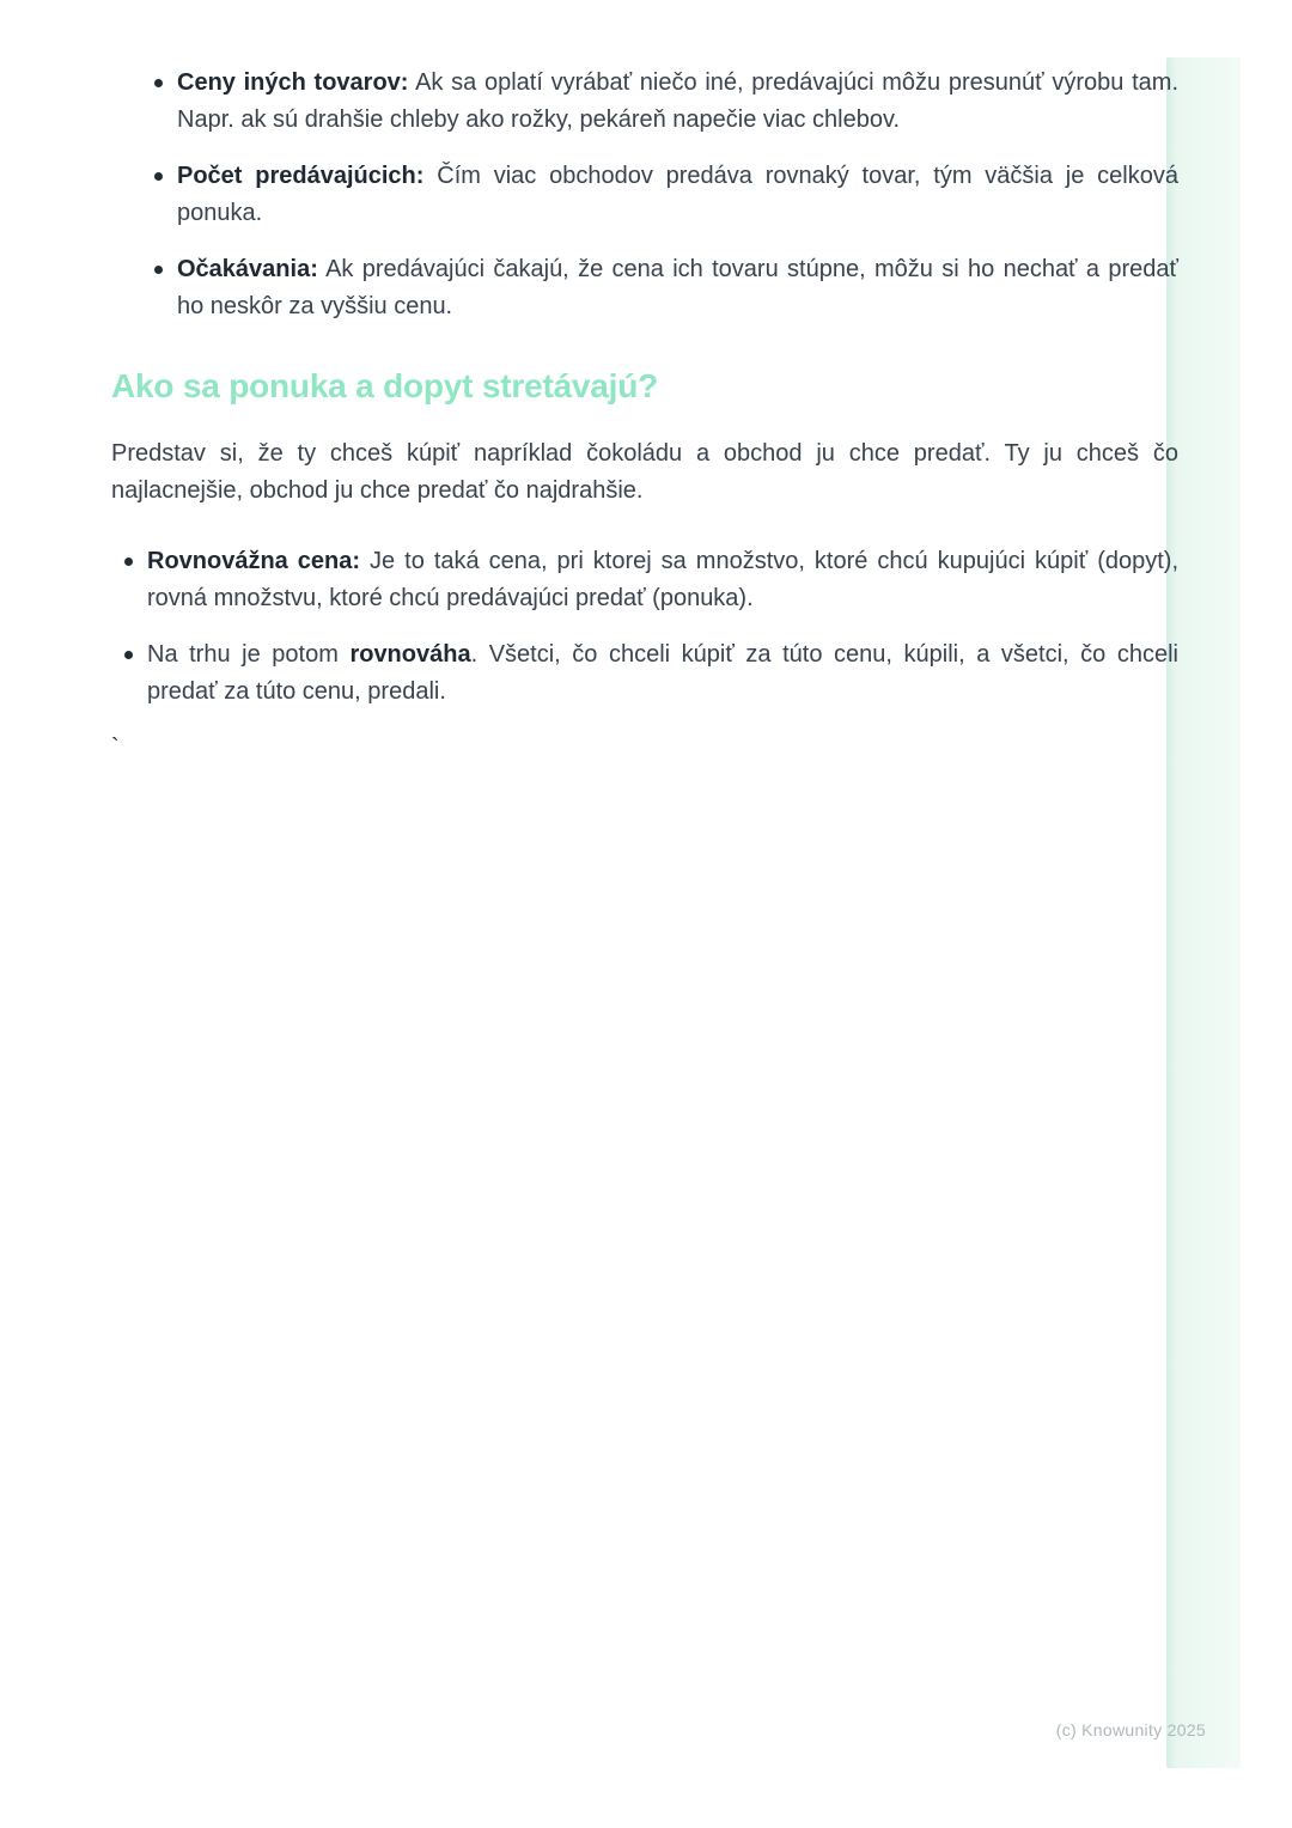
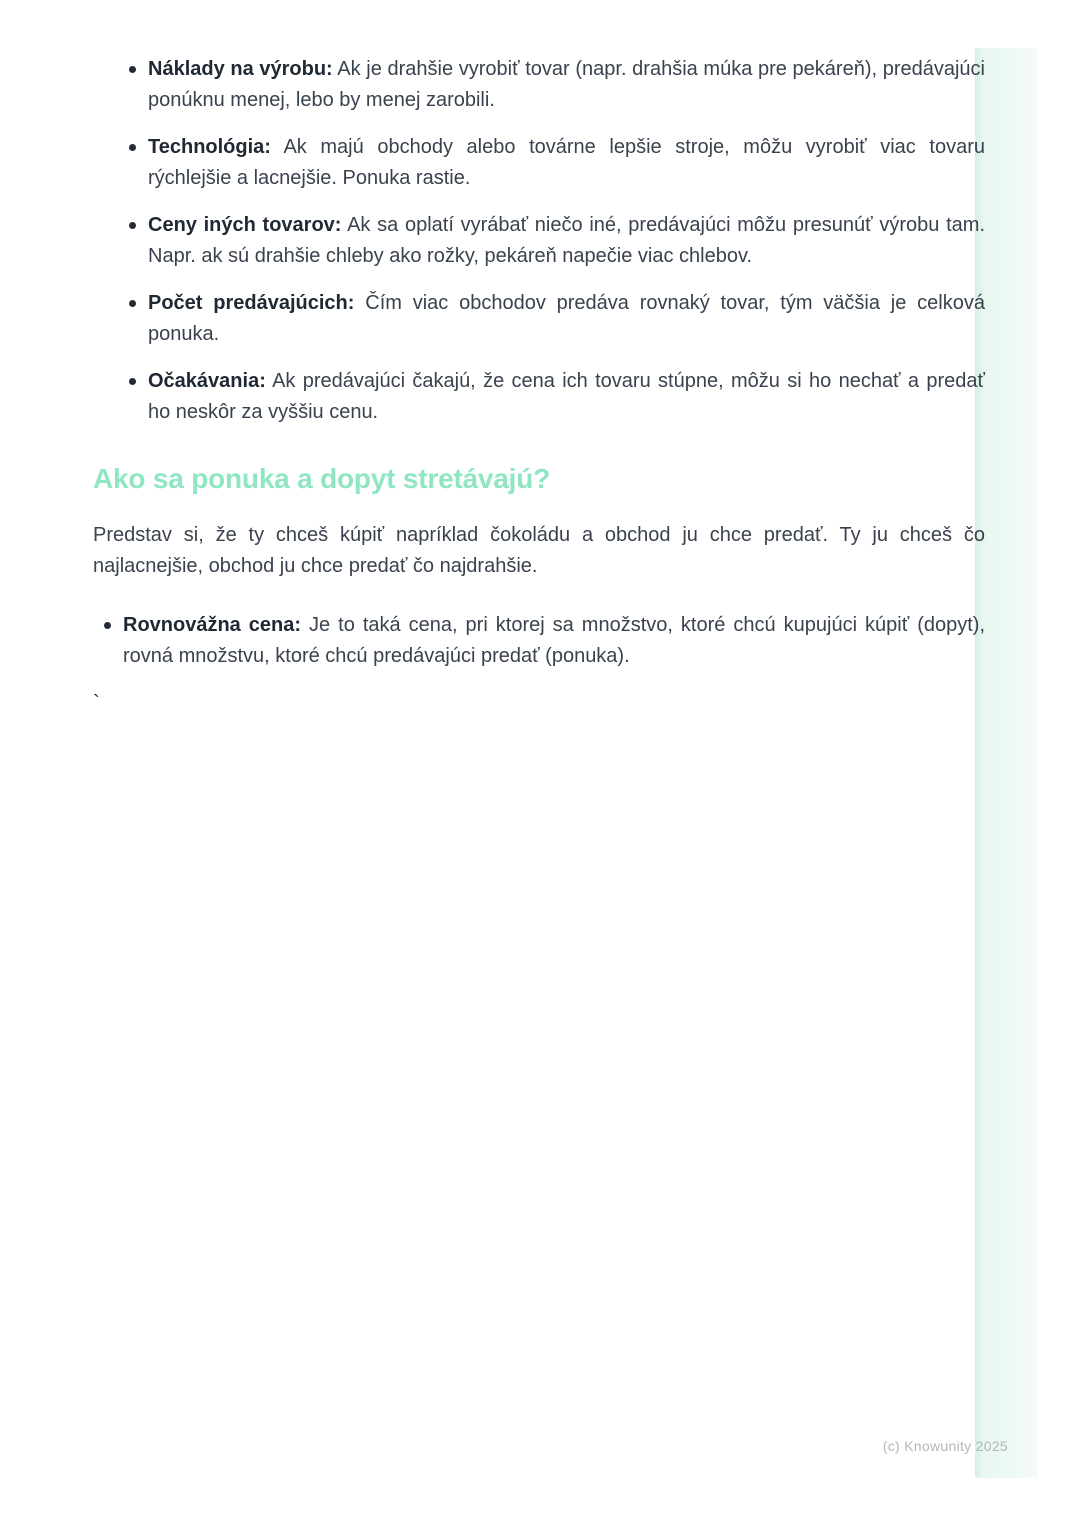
+ Náklady na výrobu: Ak je drahšie vyrobiť tovar (napr. drahšia múka pre pekáreň), predávajúci ponúknu menej, lebo by menej zarobili.
+ Technológia: Ak majú obchody alebo továrne lepšie stroje, môžu vyrobiť viac tovaru rýchlejšie a lacnejšie. Ponuka rastie.
  Ceny iných tovarov: Ak sa oplatí vyrábať niečo iné, predávajúci môžu presunúť výrobu tam. Napr. ak sú drahšie chleby ako rožky, pekáreň napečie viac chlebov.
  Počet predávajúcich: Čím viac obchodov predáva rovnaký tovar, tým väčšia je celková ponuka.
  Očakávania: Ak predávajúci čakajú, že cena ich tovaru stúpne, môžu si ho nechať a predať ho neskôr za vyššiu cenu.
  Ako sa ponuka a dopyt stretávajú?
  Predstav si, že ty chceš kúpiť napríklad čokoládu a obchod ju chce predať. Ty ju chceš čo najlacnejšie, obchod ju chce predať čo najdrahšie.
  Rovnovážna cena: Je to taká cena, pri ktorej sa množstvo, ktoré chcú kupujúci kúpiť (dopyt), rovná množstvu, ktoré chcú predávajúci predať (ponuka).
- Na trhu je potom rovnováha. Všetci, čo chceli kúpiť za túto cenu, kúpili, a všetci, čo chceli predať za túto cenu, predali.
  `
  (c) Knowunity 2025
